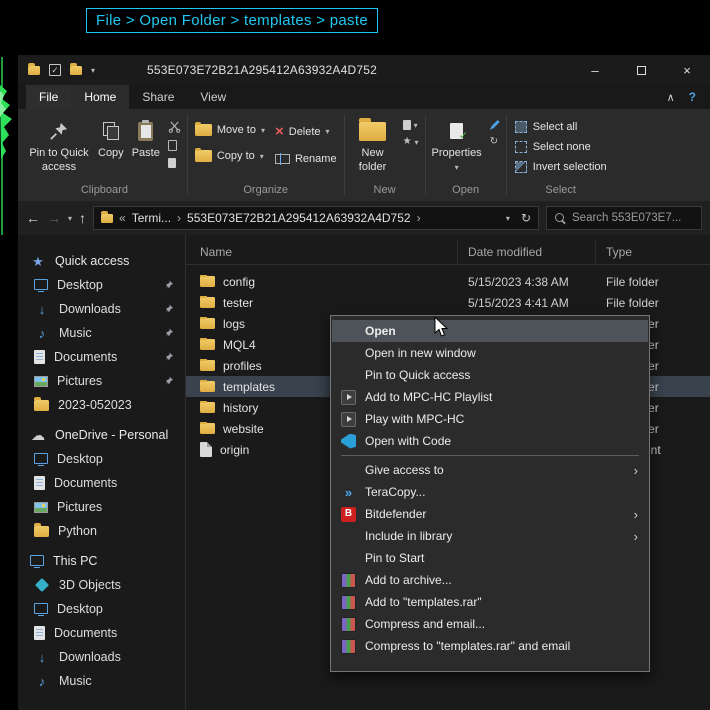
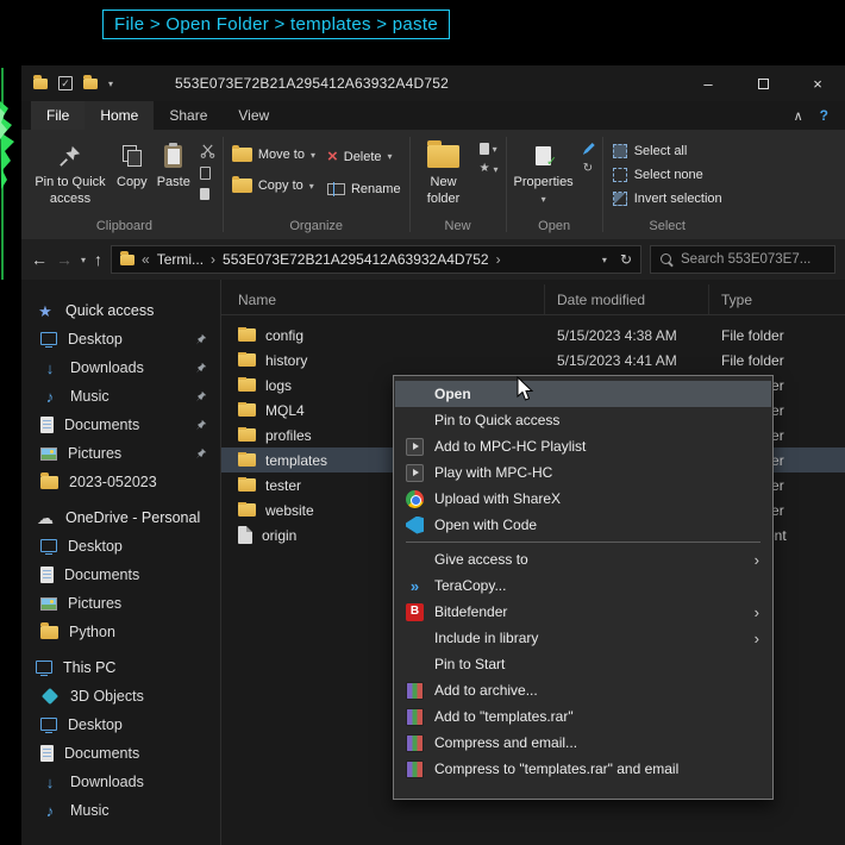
  File > Open Folder > templates > paste
  ✓
  ▾
  553E073E72B21A295412A63932A4D752
  –
  ×
  File
  Home
  Share
  View
  ∧
  ?
  Pin to Quick access
  Copy
  Paste
  Clipboard
  Move to
  ▾
  Copy to
  ▾
  ×
  Delete
  ▾
  Rename
  Organize
  New folder
  ▾
  ★
  ▾
  New
  ✓
  Properties
  ▾
  ↻
  Open
  Select all
  Select none
  Invert selection
  Select
  ←
  →
  ▾
  ↑
  «
  Termi...
  ›
  553E073E72B21A295412A63932A4D752
  ›
  ▾
  ↻
  Search 553E073E7...
  ★
  Quick access
  Desktop
  ↓
  Downloads
  ♪
  Music
  Documents
  Pictures
  2023-052023
  ☁
  OneDrive - Personal
  Desktop
  Documents
  Pictures
  Python
  This PC
  3D Objects
  Desktop
  Documents
  ↓
  Downloads
  ♪
  Music
  Name
  Date modified
  Type
  config
  5/15/2023 4:38 AM
  File folder
- tester
+ history
  5/15/2023 4:41 AM
  File folder
  logs
  MQL4
  profiles
  templates
- history
+ tester
  website
  origin
  Open
- Open in new window
  Pin to Quick access
  Add to MPC-HC Playlist
  Play with MPC-HC
+ Upload with ShareX
  Open with Code
  Give access to
  ›
  »
  TeraCopy...
  B
  Bitdefender
  ›
  Include in library
  ›
  Pin to Start
  Add to archive...
  Add to "templates.rar"
  Compress and email...
  Compress to "templates.rar" and email
